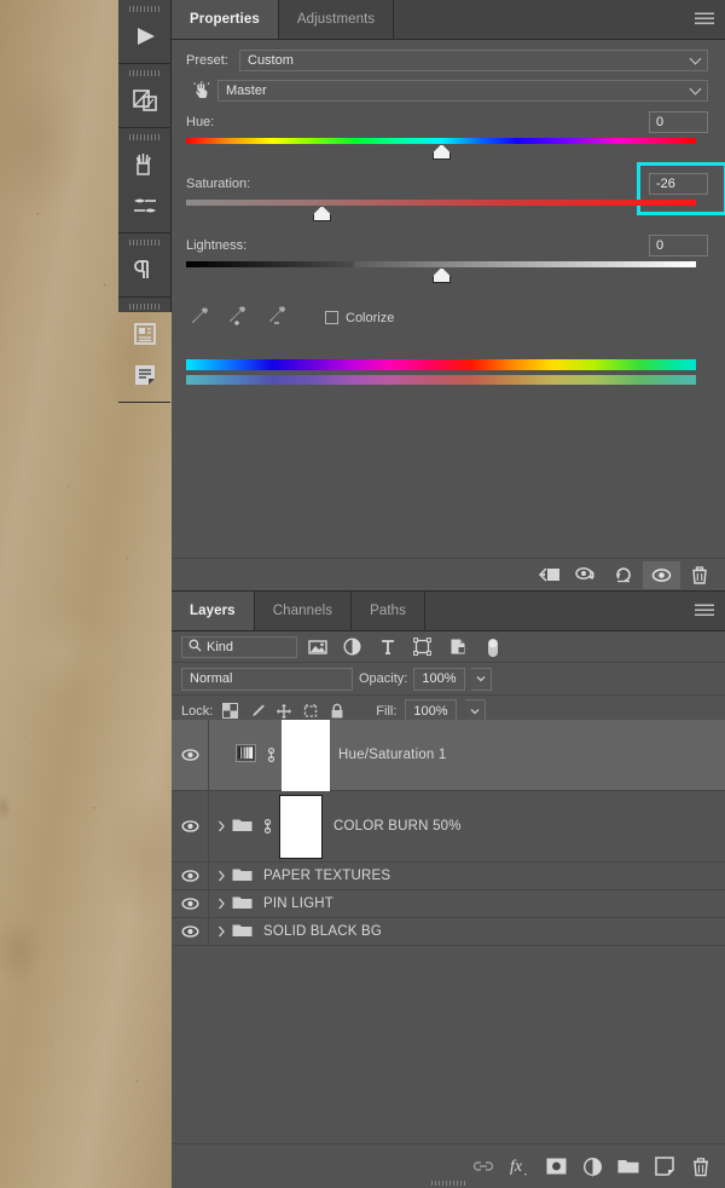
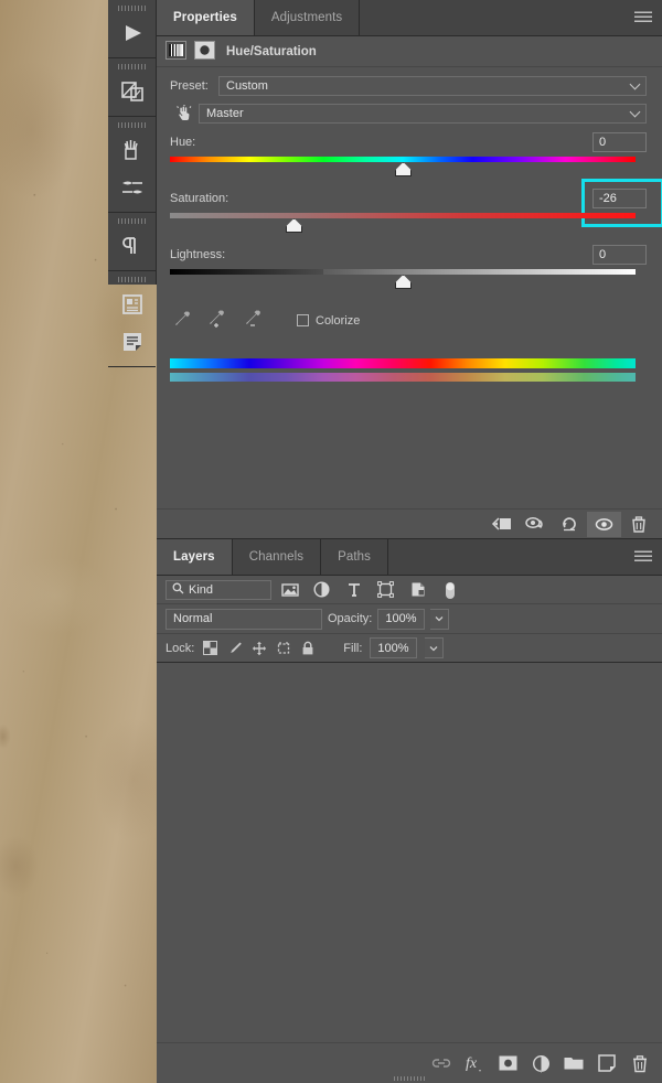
  Properties
  Adjustments
+ Hue/Saturation
  Preset:
  Custom
  Master
  Hue:
  0
  Saturation:
  -26
  Lightness:
  0
  Colorize
  Layers
  Channels
  Paths
  Kind
  Normal
  Opacity:
  100%
  Lock:
  Fill:
  100%
- Hue/Saturation 1
- COLOR BURN 50%
- PAPER TEXTURES
- PIN LIGHT
- SOLID BLACK BG
  fx
